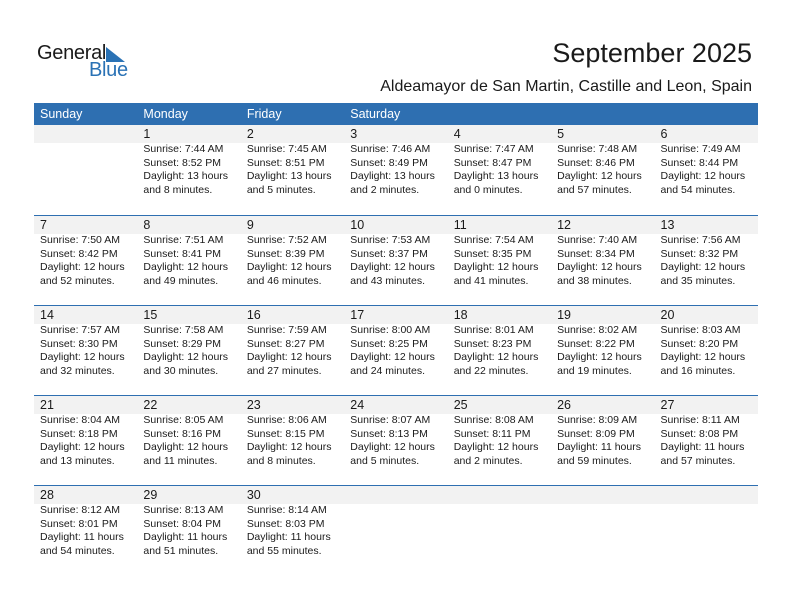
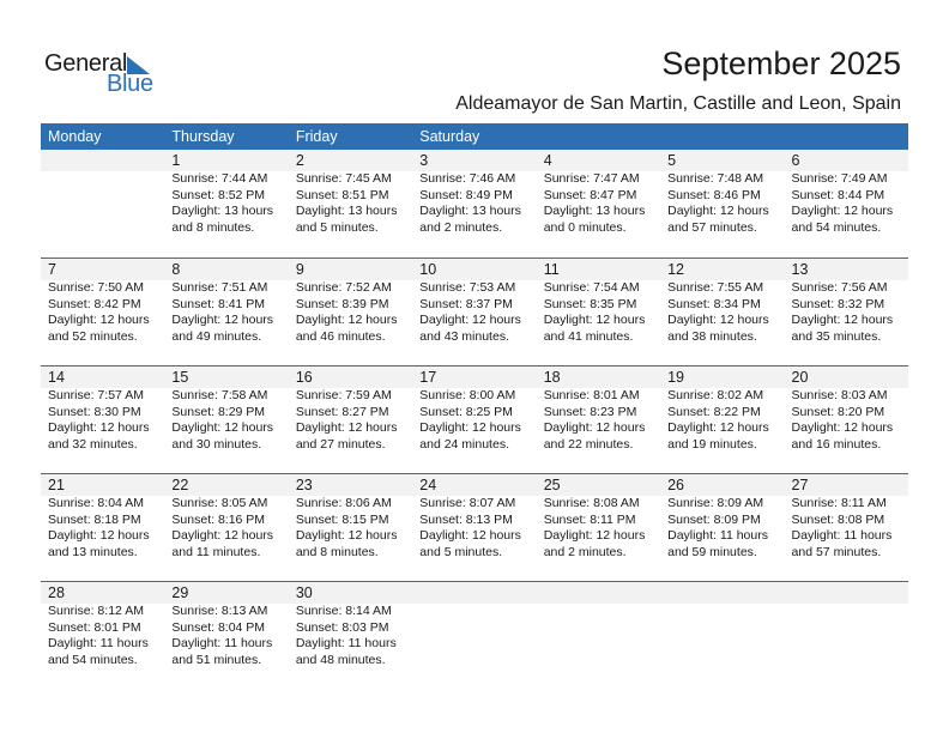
  General
  Blue
  September 2025
  Aldeamayor de San Martin, Castille and Leon, Spain
- Sunday
  Monday
+ Thursday
  Friday
  Saturday
  1
  Sunrise: 7:44 AM
  Sunset: 8:52 PM
  Daylight: 13 hours
  and 8 minutes.
  2
  Sunrise: 7:45 AM
  Sunset: 8:51 PM
  Daylight: 13 hours
  and 5 minutes.
  3
  Sunrise: 7:46 AM
  Sunset: 8:49 PM
  Daylight: 13 hours
  and 2 minutes.
  4
  Sunrise: 7:47 AM
  Sunset: 8:47 PM
  Daylight: 13 hours
  and 0 minutes.
  5
  Sunrise: 7:48 AM
  Sunset: 8:46 PM
  Daylight: 12 hours
  and 57 minutes.
  6
  Sunrise: 7:49 AM
  Sunset: 8:44 PM
  Daylight: 12 hours
  and 54 minutes.
  7
  Sunrise: 7:50 AM
  Sunset: 8:42 PM
  Daylight: 12 hours
  and 52 minutes.
  8
  Sunrise: 7:51 AM
  Sunset: 8:41 PM
  Daylight: 12 hours
  and 49 minutes.
  9
  Sunrise: 7:52 AM
  Sunset: 8:39 PM
  Daylight: 12 hours
  and 46 minutes.
  10
  Sunrise: 7:53 AM
  Sunset: 8:37 PM
  Daylight: 12 hours
  and 43 minutes.
  11
  Sunrise: 7:54 AM
  Sunset: 8:35 PM
  Daylight: 12 hours
  and 41 minutes.
  12
- Sunrise: 7:40 AM
+ Sunrise: 7:55 AM
  Sunset: 8:34 PM
  Daylight: 12 hours
  and 38 minutes.
  13
  Sunrise: 7:56 AM
  Sunset: 8:32 PM
  Daylight: 12 hours
  and 35 minutes.
  14
  Sunrise: 7:57 AM
  Sunset: 8:30 PM
  Daylight: 12 hours
  and 32 minutes.
  15
  Sunrise: 7:58 AM
  Sunset: 8:29 PM
  Daylight: 12 hours
  and 30 minutes.
  16
  Sunrise: 7:59 AM
  Sunset: 8:27 PM
  Daylight: 12 hours
  and 27 minutes.
  17
  Sunrise: 8:00 AM
  Sunset: 8:25 PM
  Daylight: 12 hours
  and 24 minutes.
  18
  Sunrise: 8:01 AM
  Sunset: 8:23 PM
  Daylight: 12 hours
  and 22 minutes.
  19
  Sunrise: 8:02 AM
  Sunset: 8:22 PM
  Daylight: 12 hours
  and 19 minutes.
  20
  Sunrise: 8:03 AM
  Sunset: 8:20 PM
  Daylight: 12 hours
  and 16 minutes.
  21
  Sunrise: 8:04 AM
  Sunset: 8:18 PM
  Daylight: 12 hours
  and 13 minutes.
  22
  Sunrise: 8:05 AM
  Sunset: 8:16 PM
  Daylight: 12 hours
  and 11 minutes.
  23
  Sunrise: 8:06 AM
  Sunset: 8:15 PM
  Daylight: 12 hours
  and 8 minutes.
  24
  Sunrise: 8:07 AM
  Sunset: 8:13 PM
  Daylight: 12 hours
  and 5 minutes.
  25
  Sunrise: 8:08 AM
  Sunset: 8:11 PM
  Daylight: 12 hours
  and 2 minutes.
  26
  Sunrise: 8:09 AM
  Sunset: 8:09 PM
  Daylight: 11 hours
  and 59 minutes.
  27
  Sunrise: 8:11 AM
  Sunset: 8:08 PM
  Daylight: 11 hours
  and 57 minutes.
  28
  Sunrise: 8:12 AM
  Sunset: 8:01 PM
  Daylight: 11 hours
  and 54 minutes.
  29
  Sunrise: 8:13 AM
  Sunset: 8:04 PM
  Daylight: 11 hours
  and 51 minutes.
  30
  Sunrise: 8:14 AM
  Sunset: 8:03 PM
  Daylight: 11 hours
- and 55 minutes.
+ and 48 minutes.
